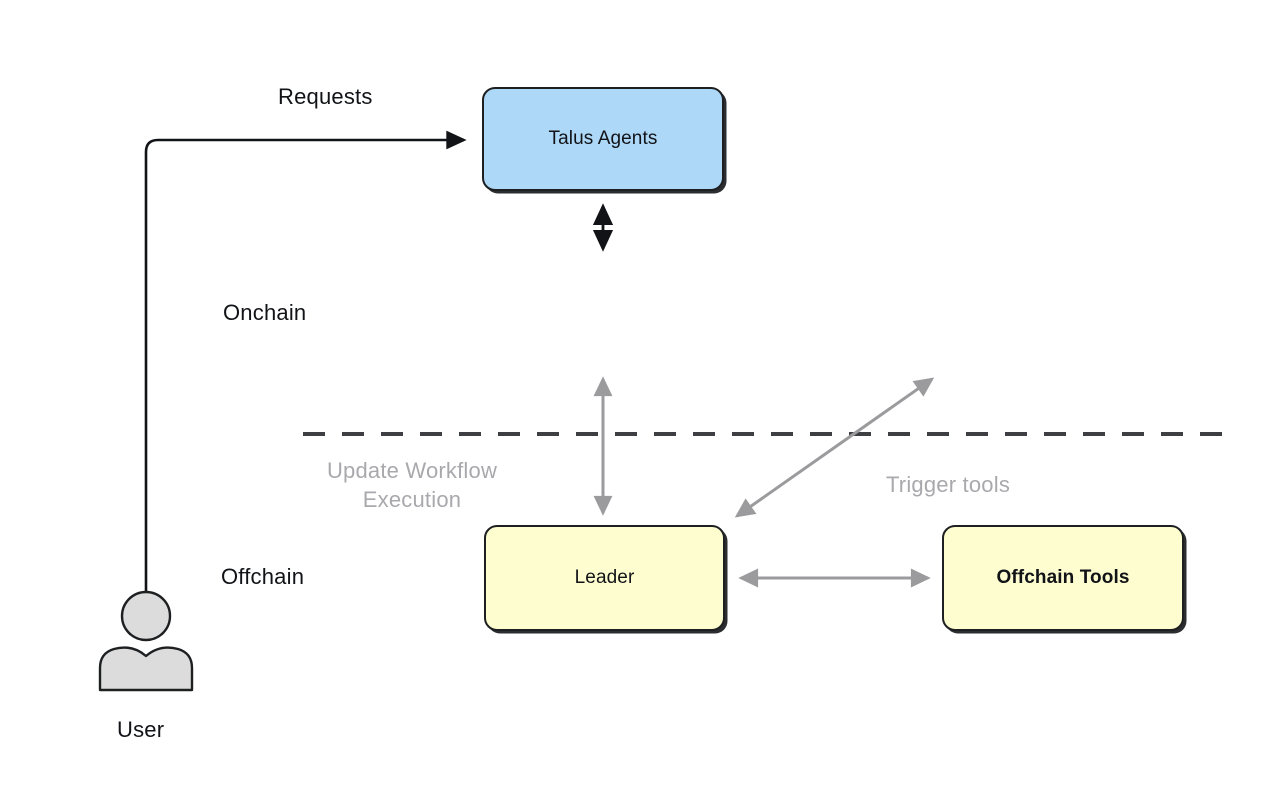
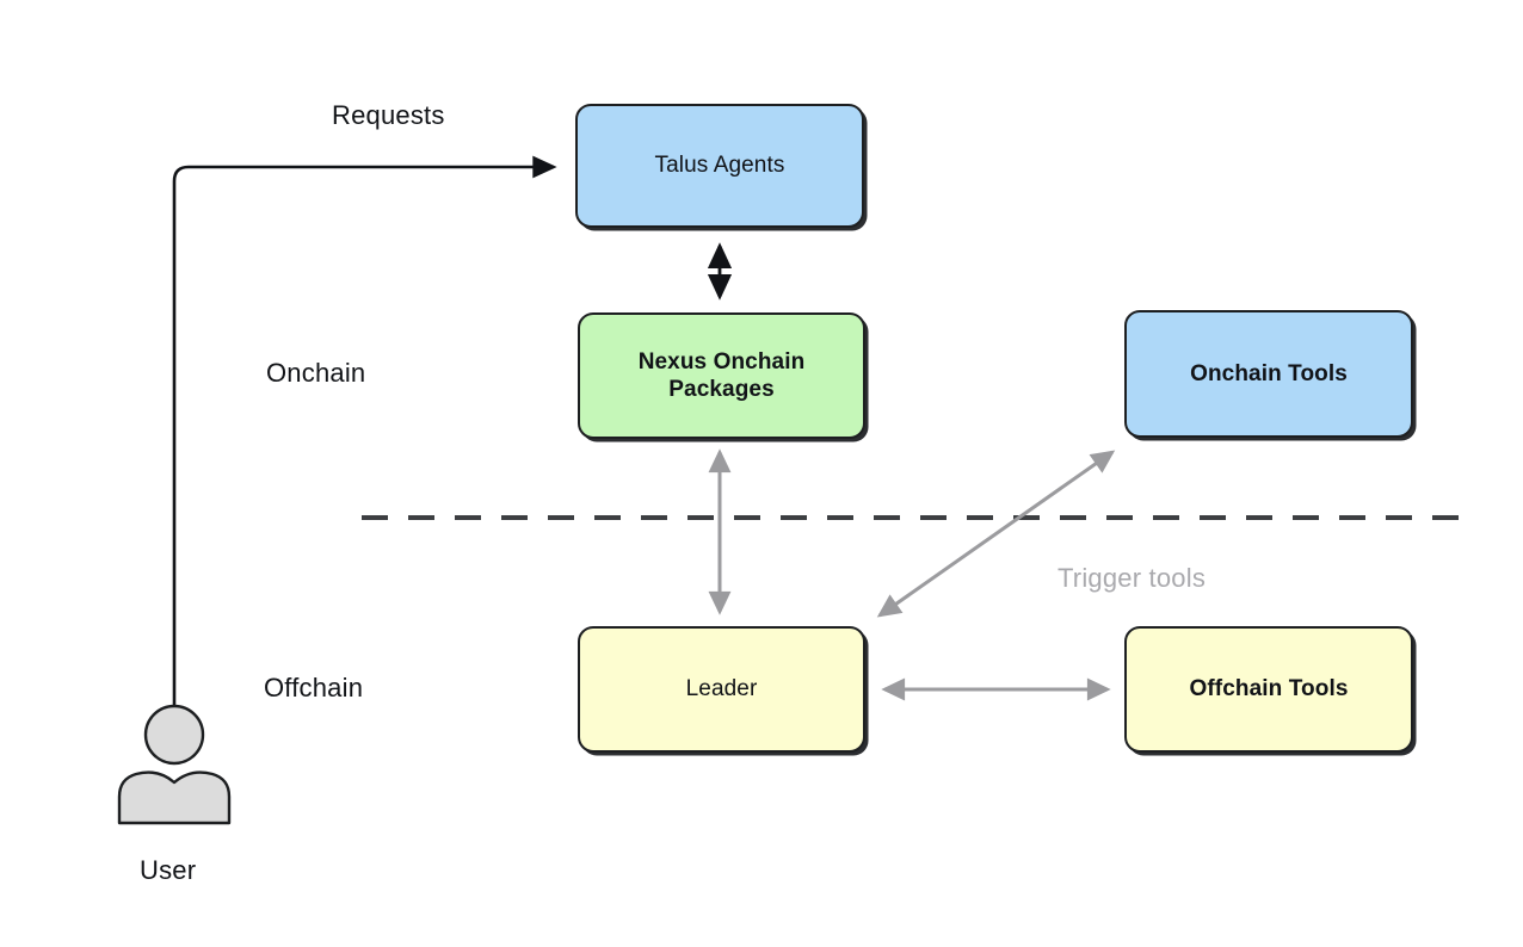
  Talus Agents
+ Nexus Onchain
+ Packages
+ Onchain Tools
  Leader
  Offchain Tools
  Requests
  Onchain
  Offchain
- Update Workflow
- Execution
  Trigger tools
  User
